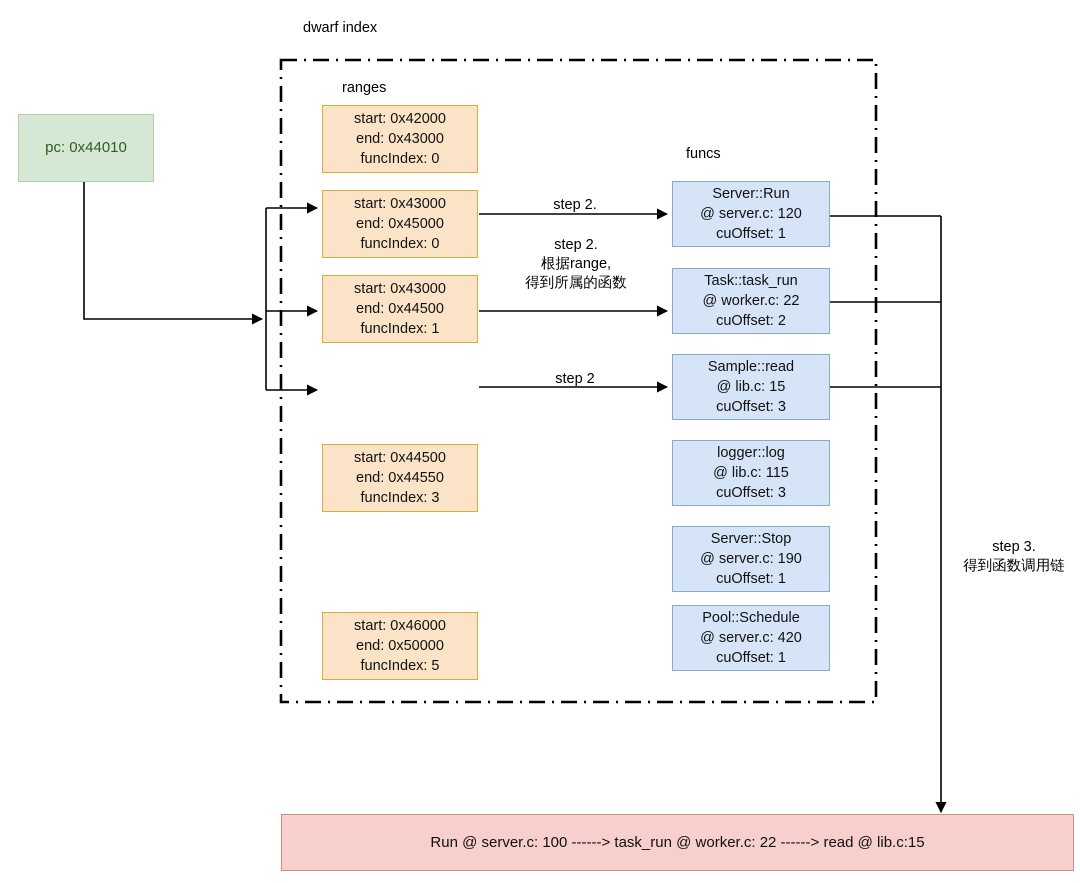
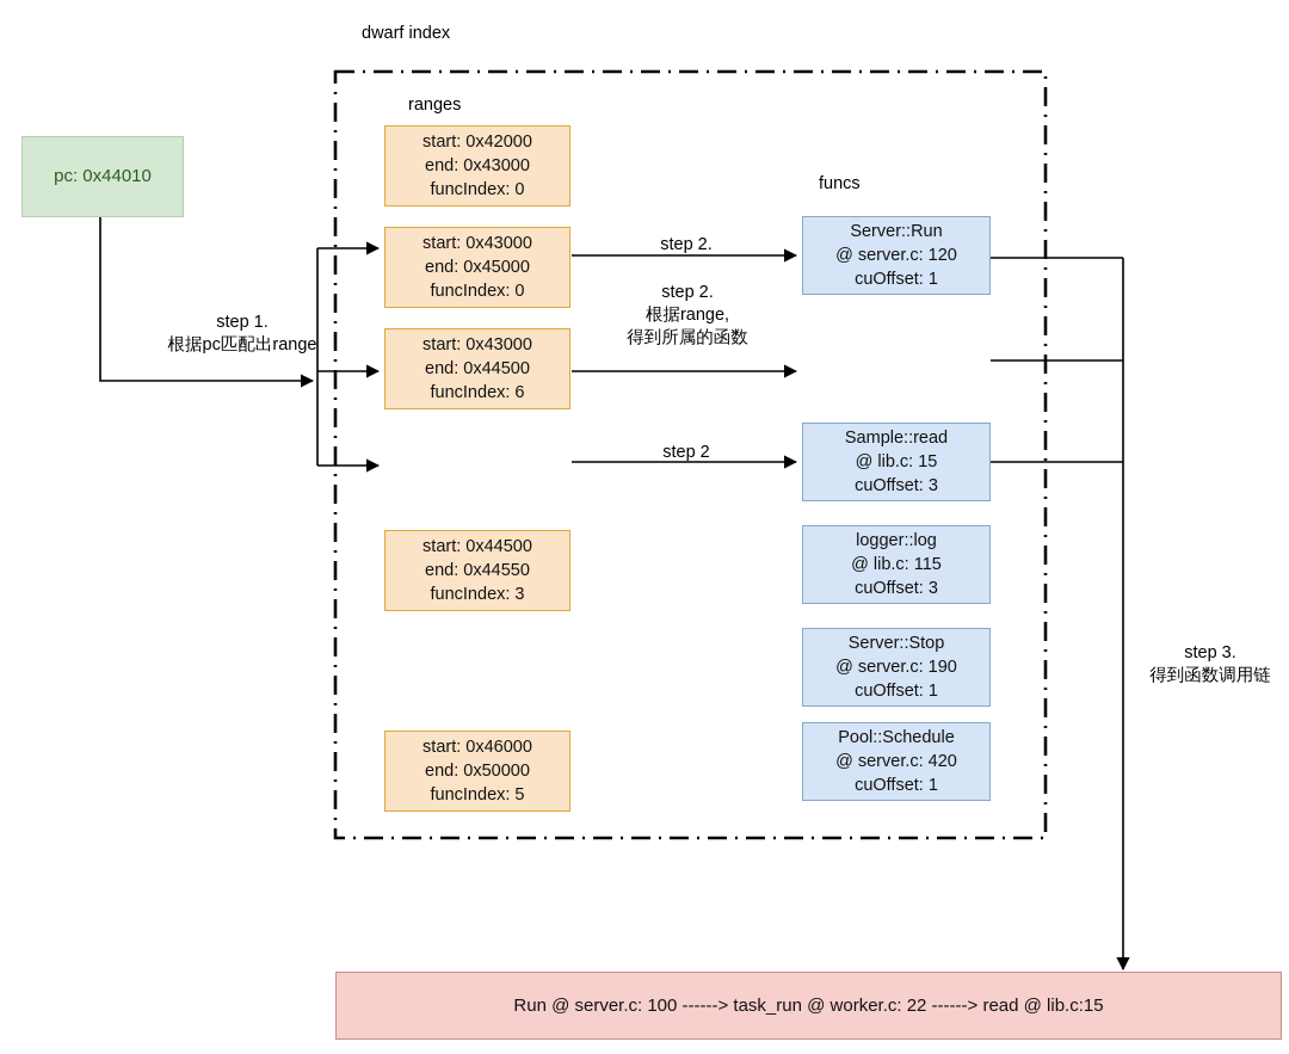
  dwarf index
  ranges
  funcs
  pc: 0x44010
+ step 1.
+ 根据pc匹配出range
  step 2.
  step 2.
  根据range,
  得到所属的函数
  step 2
  step 3.
  得到函数调用链
  start: 0x42000
  end: 0x43000
  funcIndex: 0
  start: 0x43000
  end: 0x45000
  funcIndex: 0
  start: 0x43000
  end: 0x44500
- funcIndex: 1
+ funcIndex: 6
  start: 0x44500
  end: 0x44550
  funcIndex: 3
  start: 0x46000
  end: 0x50000
  funcIndex: 5
  Server::Run
  @ server.c: 120
  cuOffset: 1
- Task::task_run
- @ worker.c: 22
- cuOffset: 2
  Sample::read
  @ lib.c: 15
  cuOffset: 3
  logger::log
  @ lib.c: 115
  cuOffset: 3
  Server::Stop
  @ server.c: 190
  cuOffset: 1
  Pool::Schedule
  @ server.c: 420
  cuOffset: 1
  Run @ server.c: 100 ------> task_run @ worker.c: 22 ------> read @ lib.c:15
